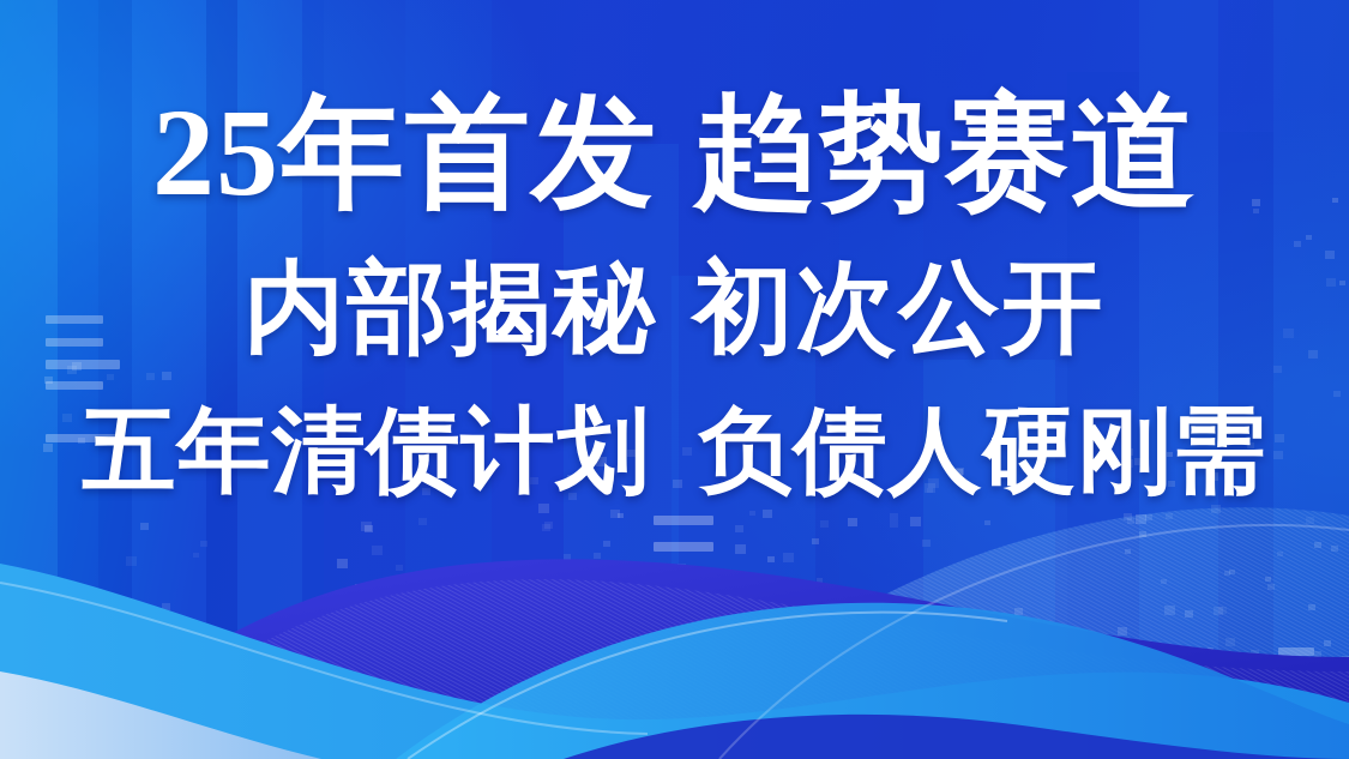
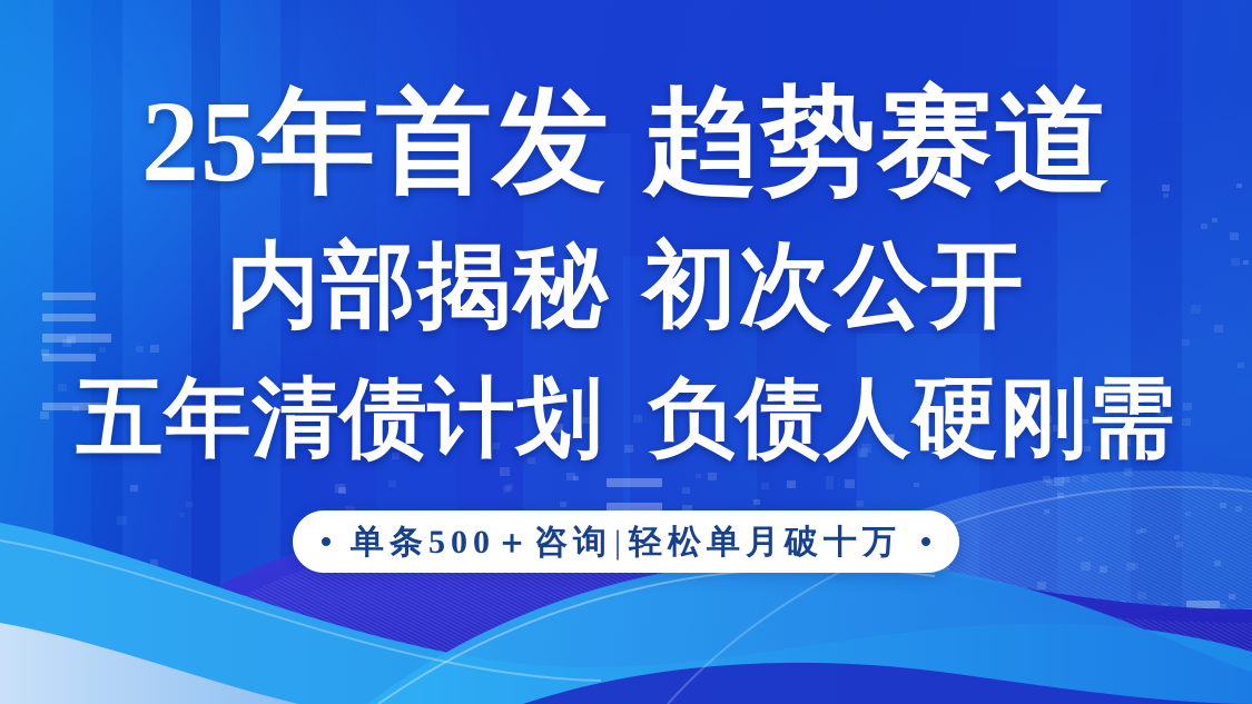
  25年首发 趋势赛道
  内部揭秘 初次公开
  五年清债计划 负债人硬刚需
+ 单条500＋咨询|轻松单月破十万
